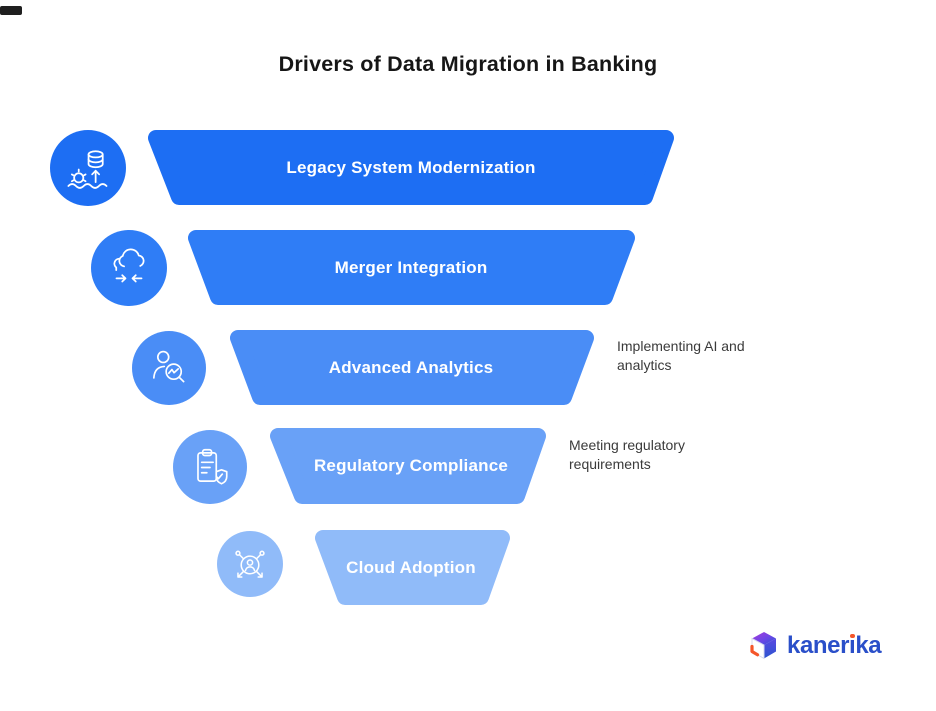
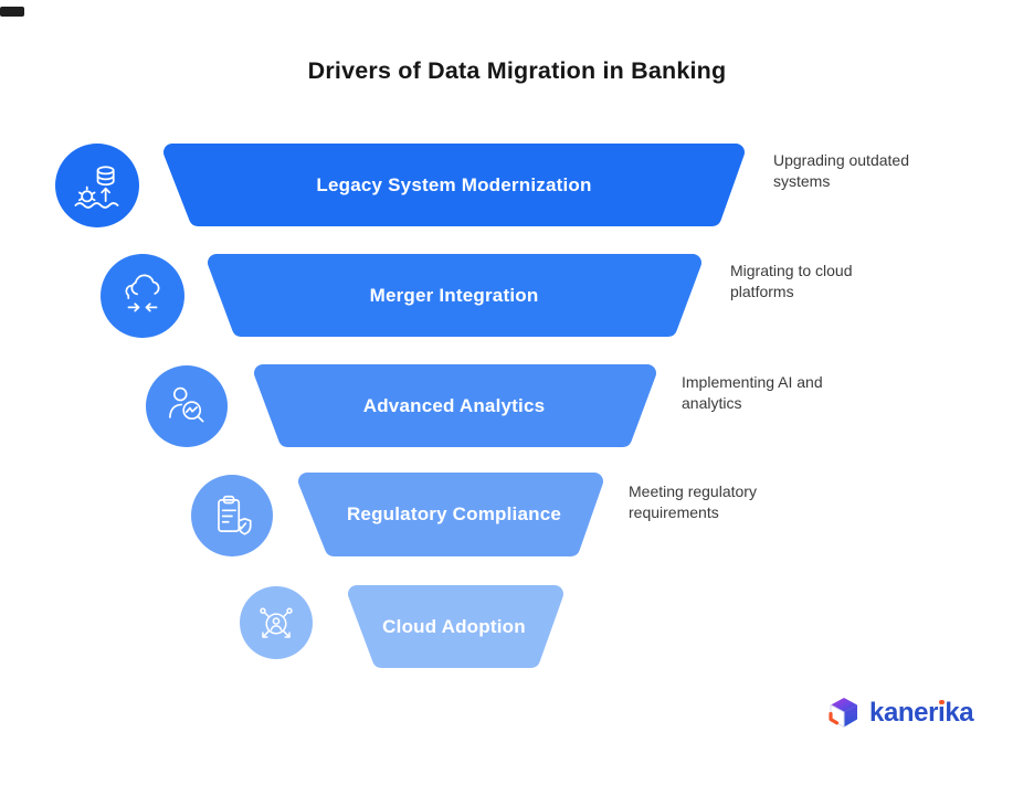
  Drivers of Data Migration in Banking
  Legacy System Modernization
  Merger Integration
  Advanced Analytics
  Regulatory Compliance
  Cloud Adoption
+ Upgrading outdated systems
+ Migrating to cloud platforms
  Implementing AI and analytics
  Meeting regulatory requirements
  kaner
  ı
  ka
